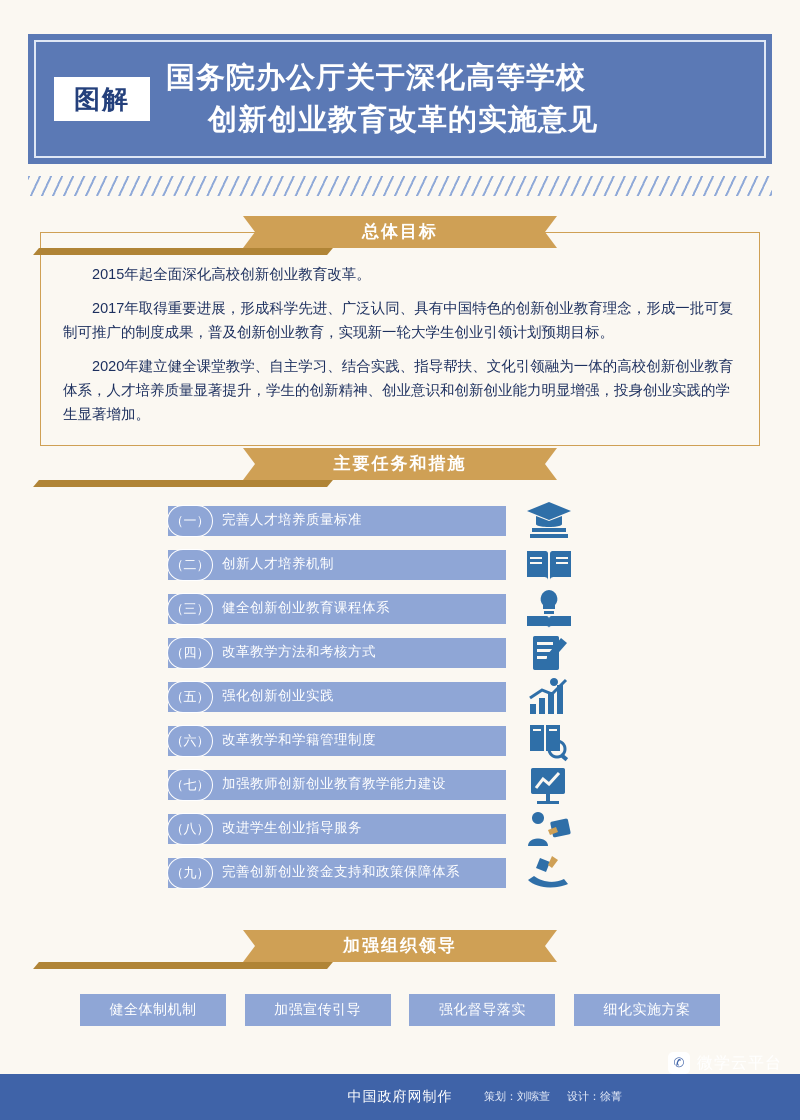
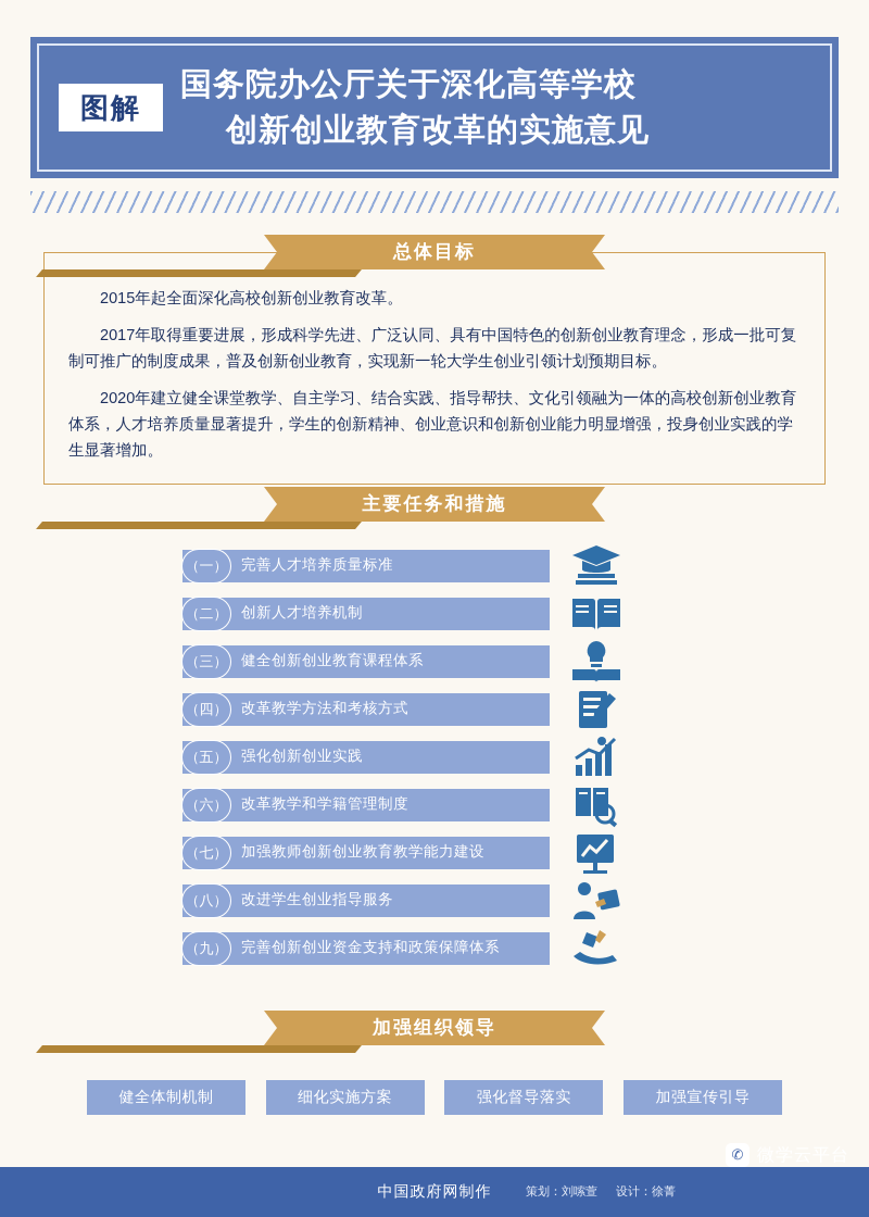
  图解
  国务院办公厅关于深化高等学校
  创新创业教育改革的实施意见
  总体目标
  2015年起全面深化高校创新创业教育改革。
  2017年取得重要进展，形成科学先进、广泛认同、具有中国特色的创新创业教育理念，形成一批可复制可推广的制度成果，普及创新创业教育，实现新一轮大学生创业引领计划预期目标。
  2020年建立健全课堂教学、自主学习、结合实践、指导帮扶、文化引领融为一体的高校创新创业教育体系，人才培养质量显著提升，学生的创新精神、创业意识和创新创业能力明显增强，投身创业实践的学生显著增加。
  主要任务和措施
  （一）
  完善人才培养质量标准
  （二）
  创新人才培养机制
  （三）
  健全创新创业教育课程体系
  （四）
  改革教学方法和考核方式
  （五）
  强化创新创业实践
  （六）
  改革教学和学籍管理制度
  （七）
  加强教师创新创业教育教学能力建设
  （八）
  改进学生创业指导服务
  （九）
  完善创新创业资金支持和政策保障体系
  加强组织领导
  健全体制机制
- 加强宣传引导
+ 细化实施方案
  强化督导落实
- 细化实施方案
+ 加强宣传引导
  中国政府网制作
  策划：刘嗦萱 设计：徐菁
  ✆
